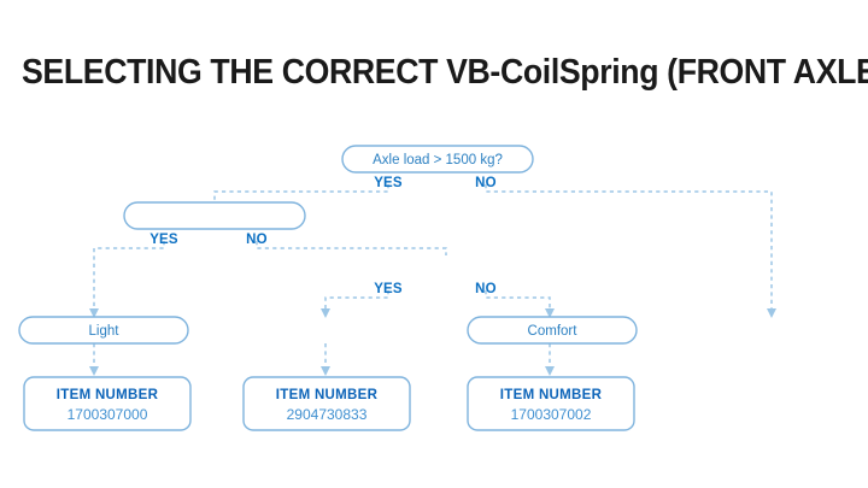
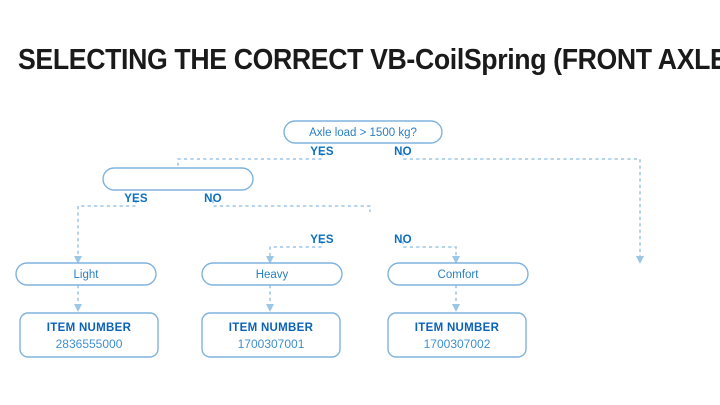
  SELECTING THE CORRECT VB-CoilSpring (FRONT AXLE
  Axle load > 1500 kg?
  YES
  NO
  YES
  NO
  YES
  NO
  Light
+ Heavy
  Comfort
  ITEM NUMBER
- 1700307000
+ 2836555000
  ITEM NUMBER
- 2904730833
+ 1700307001
  ITEM NUMBER
  1700307002
